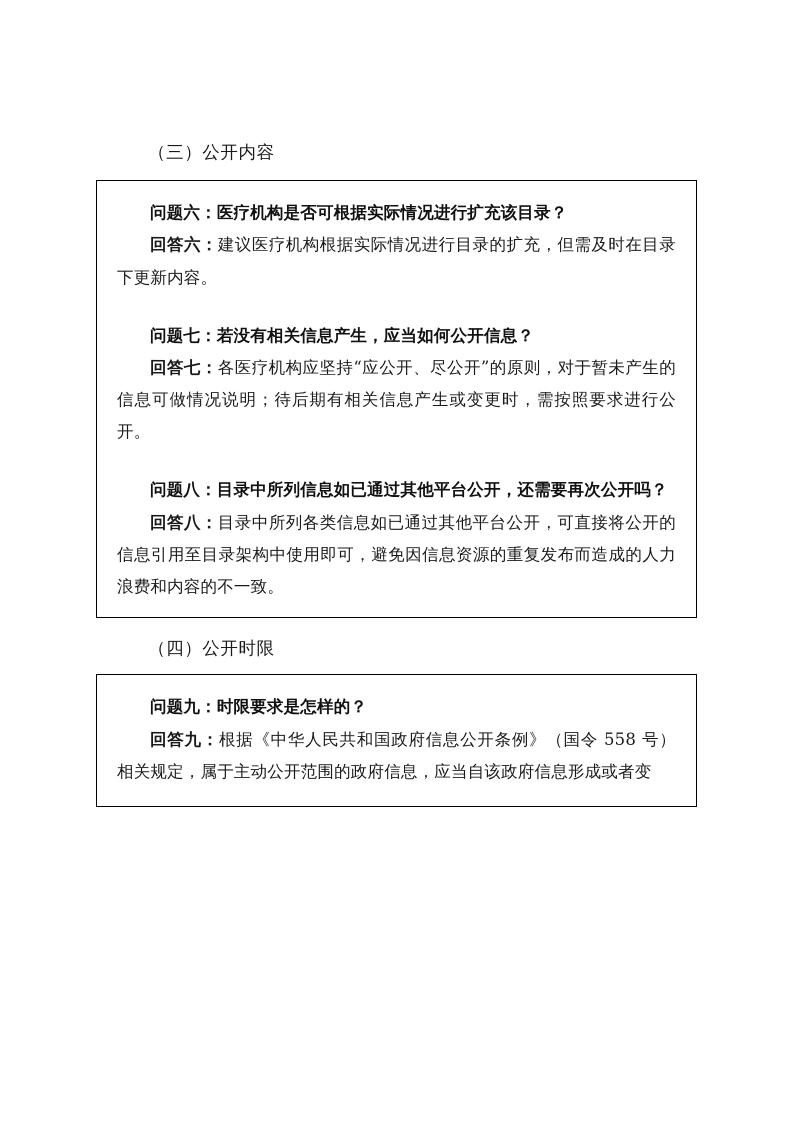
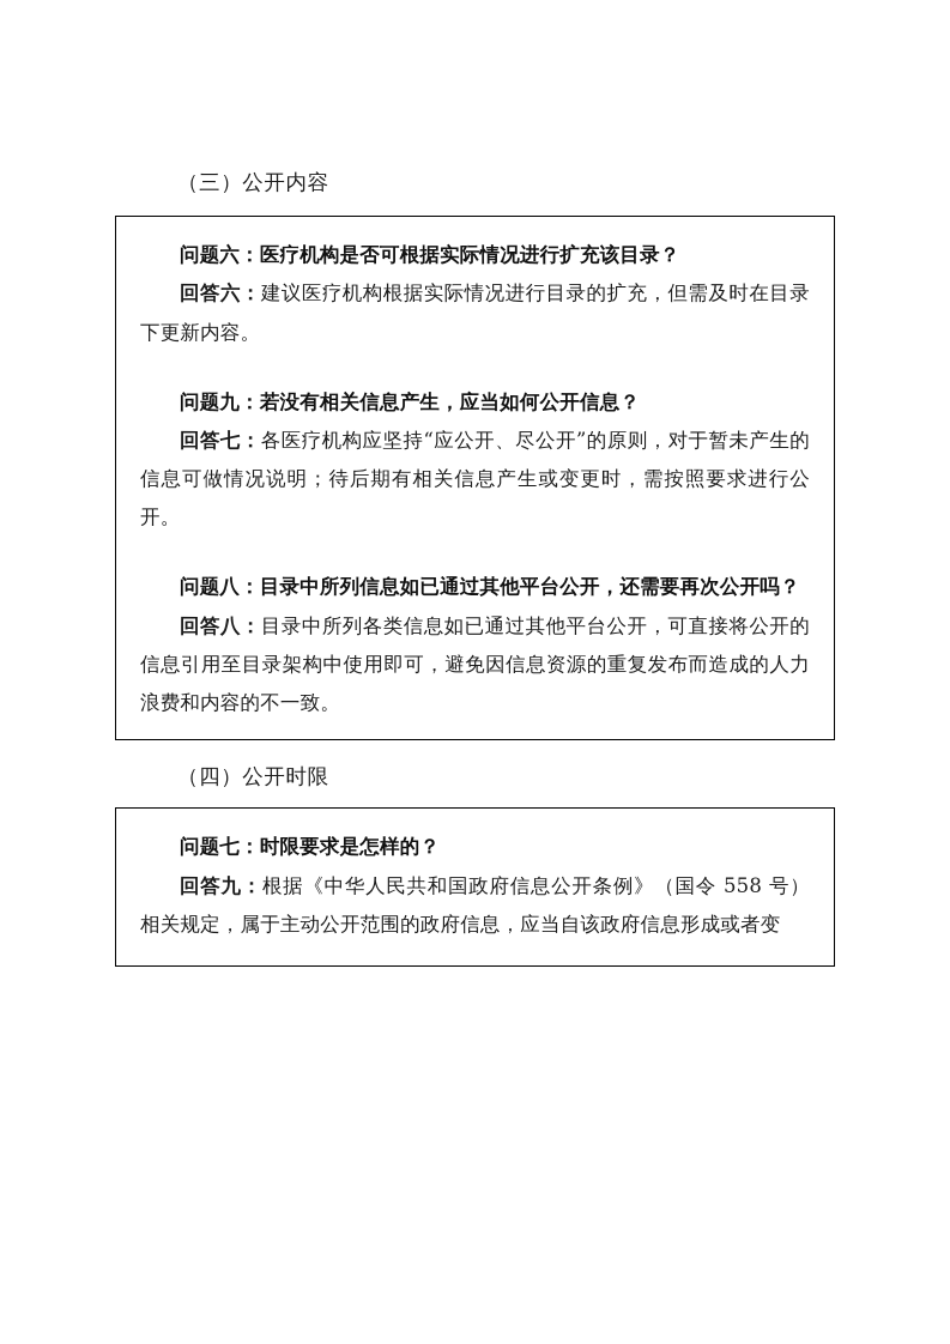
  （三）公开内容
  问题六：医疗机构是否可根据实际情况进行扩充该目录？
  回答六：建议医疗机构根据实际情况进行目录的扩充，但需及时在目录下更新内容。
- 问题七：若没有相关信息产生，应当如何公开信息？
+ 问题九：若没有相关信息产生，应当如何公开信息？
  回答七：各医疗机构应坚持“应公开、尽公开”的原则，对于暂未产生的信息可做情况说明；待后期有相关信息产生或变更时，需按照要求进行公开。
  问题八：目录中所列信息如已通过其他平台公开，还需要再次公开吗？
  回答八：目录中所列各类信息如已通过其他平台公开，可直接将公开的信息引用至目录架构中使用即可，避免因信息资源的重复发布而造成的人力浪费和内容的不一致。
  （四）公开时限
- 问题九：时限要求是怎样的？
+ 问题七：时限要求是怎样的？
  回答九：根据《中华人民共和国政府信息公开条例》（国令 558 号）相关规定，属于主动公开范围的政府信息，应当自该政府信息形成或者变
